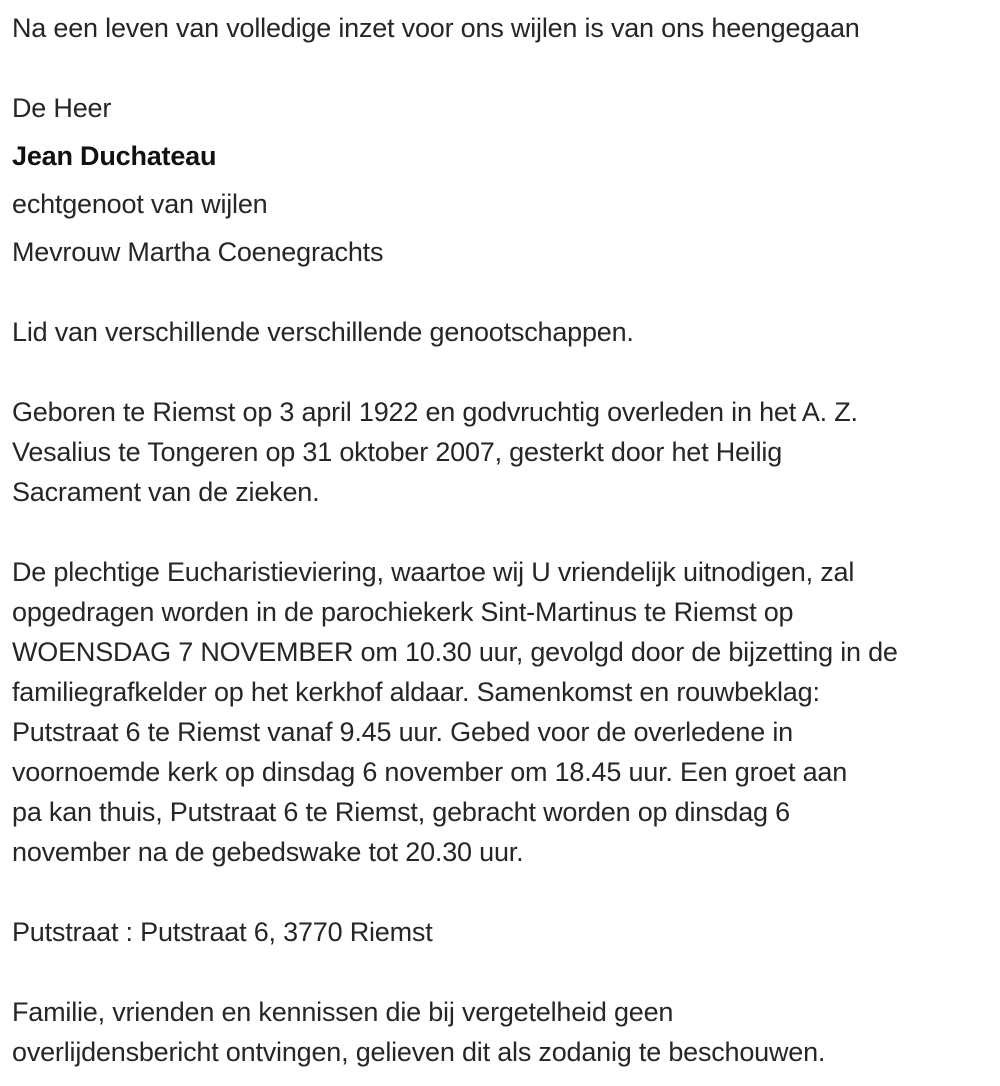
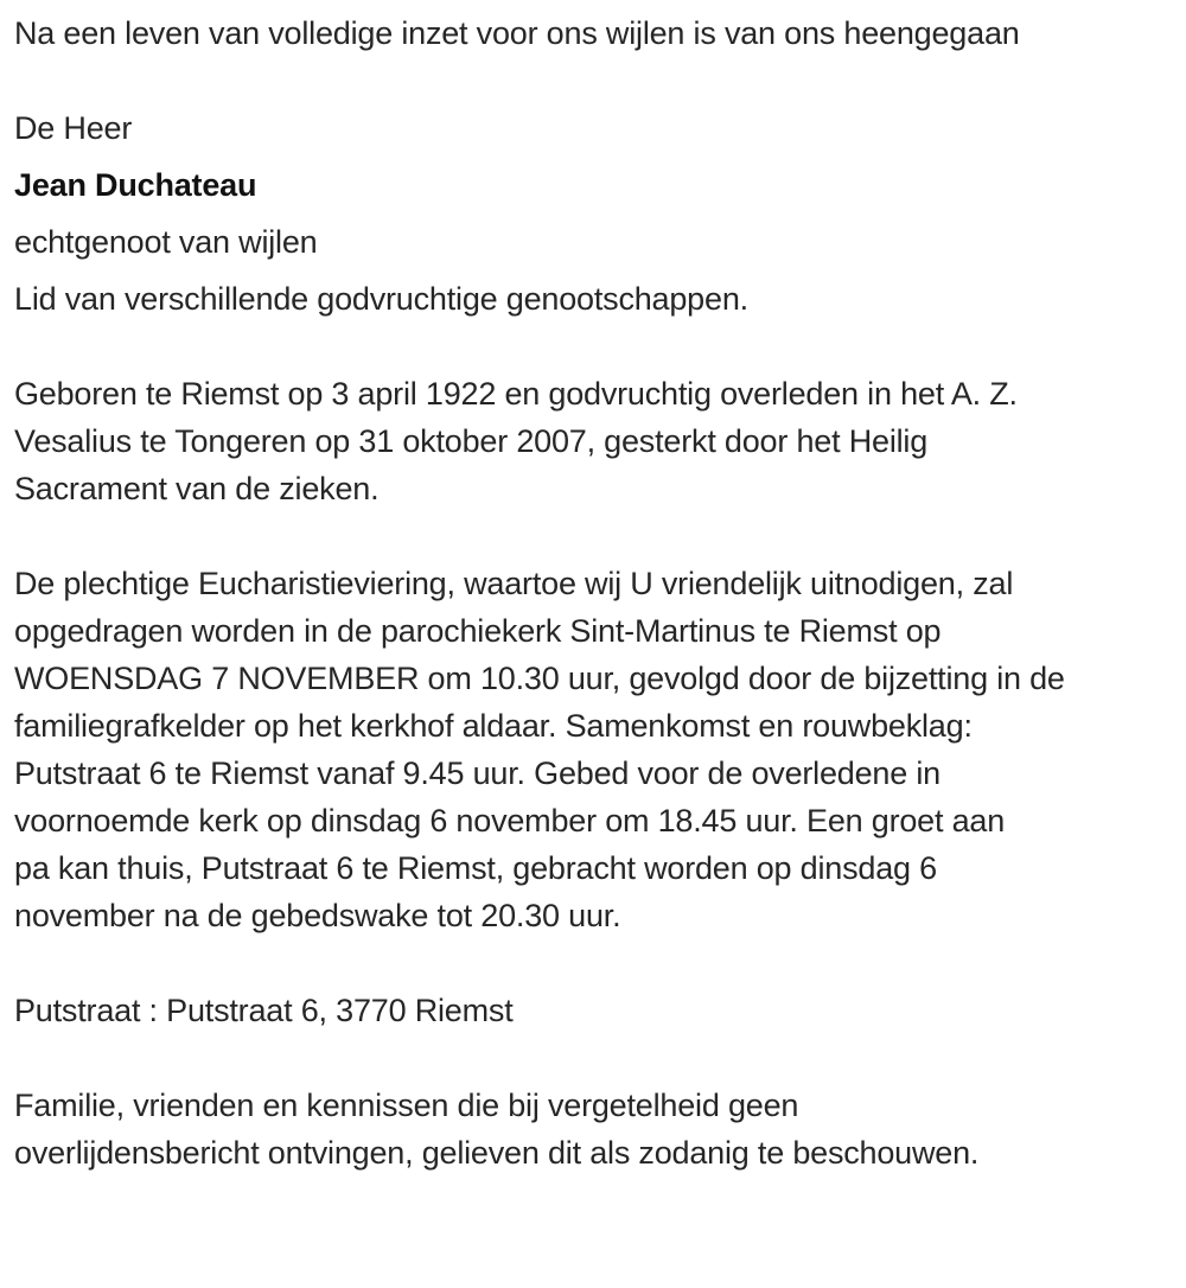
  Na een leven van volledige inzet voor ons wijlen is van ons heengegaan
  De Heer
  Jean Duchateau
  echtgenoot van wijlen
- Mevrouw Martha Coenegrachts
- Lid van verschillende verschillende genootschappen.
+ Lid van verschillende godvruchtige genootschappen.
  Geboren te Riemst op 3 april 1922 en godvruchtig overleden in het A. Z.
  Vesalius te Tongeren op 31 oktober 2007, gesterkt door het Heilig
  Sacrament van de zieken.
  De plechtige Eucharistieviering, waartoe wij U vriendelijk uitnodigen, zal
  opgedragen worden in de parochiekerk Sint-Martinus te Riemst op
  WOENSDAG 7 NOVEMBER om 10.30 uur, gevolgd door de bijzetting in de
  familiegrafkelder op het kerkhof aldaar. Samenkomst en rouwbeklag:
  Putstraat 6 te Riemst vanaf 9.45 uur. Gebed voor de overledene in
  voornoemde kerk op dinsdag 6 november om 18.45 uur. Een groet aan
  pa kan thuis, Putstraat 6 te Riemst, gebracht worden op dinsdag 6
  november na de gebedswake tot 20.30 uur.
  Putstraat : Putstraat 6, 3770 Riemst
  Familie, vrienden en kennissen die bij vergetelheid geen
  overlijdensbericht ontvingen, gelieven dit als zodanig te beschouwen.
